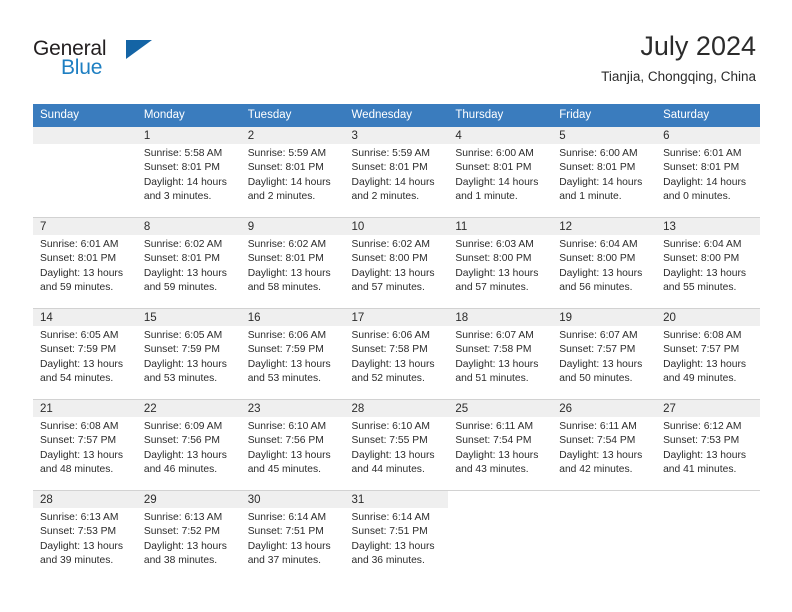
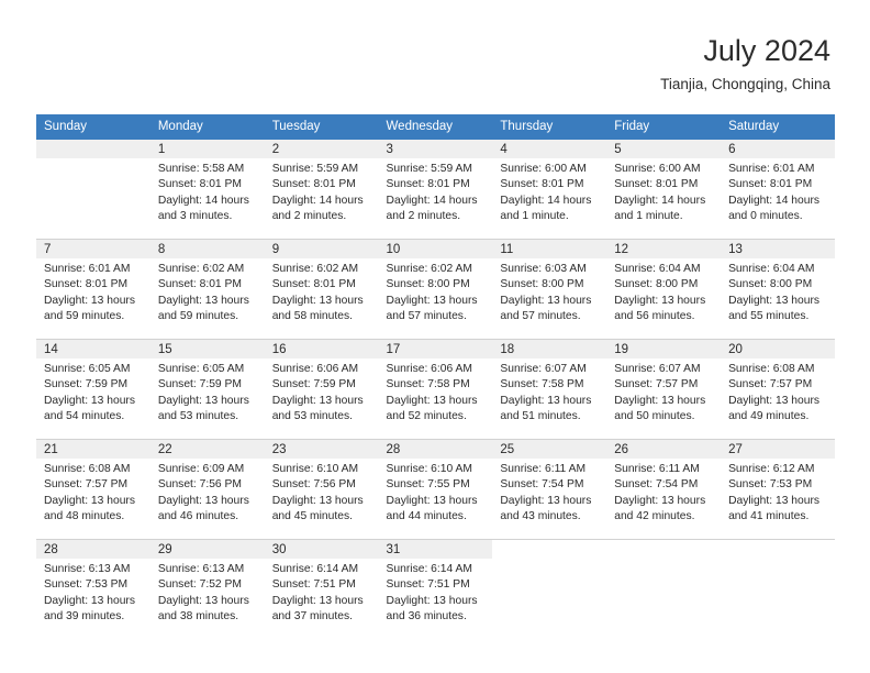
- General
- Blue
  July 2024
  Tianjia, Chongqing, China
  Sunday	Monday	Tuesday	Wednesday	Thursday	Friday	Saturday
  	1Sunrise: 5:58 AMSunset: 8:01 PMDaylight: 14 hoursand 3 minutes.	2Sunrise: 5:59 AMSunset: 8:01 PMDaylight: 14 hoursand 2 minutes.	3Sunrise: 5:59 AMSunset: 8:01 PMDaylight: 14 hoursand 2 minutes.	4Sunrise: 6:00 AMSunset: 8:01 PMDaylight: 14 hoursand 1 minute.	5Sunrise: 6:00 AMSunset: 8:01 PMDaylight: 14 hoursand 1 minute.	6Sunrise: 6:01 AMSunset: 8:01 PMDaylight: 14 hoursand 0 minutes.
  7Sunrise: 6:01 AMSunset: 8:01 PMDaylight: 13 hoursand 59 minutes.	8Sunrise: 6:02 AMSunset: 8:01 PMDaylight: 13 hoursand 59 minutes.	9Sunrise: 6:02 AMSunset: 8:01 PMDaylight: 13 hoursand 58 minutes.	10Sunrise: 6:02 AMSunset: 8:00 PMDaylight: 13 hoursand 57 minutes.	11Sunrise: 6:03 AMSunset: 8:00 PMDaylight: 13 hoursand 57 minutes.	12Sunrise: 6:04 AMSunset: 8:00 PMDaylight: 13 hoursand 56 minutes.	13Sunrise: 6:04 AMSunset: 8:00 PMDaylight: 13 hoursand 55 minutes.
  14Sunrise: 6:05 AMSunset: 7:59 PMDaylight: 13 hoursand 54 minutes.	15Sunrise: 6:05 AMSunset: 7:59 PMDaylight: 13 hoursand 53 minutes.	16Sunrise: 6:06 AMSunset: 7:59 PMDaylight: 13 hoursand 53 minutes.	17Sunrise: 6:06 AMSunset: 7:58 PMDaylight: 13 hoursand 52 minutes.	18Sunrise: 6:07 AMSunset: 7:58 PMDaylight: 13 hoursand 51 minutes.	19Sunrise: 6:07 AMSunset: 7:57 PMDaylight: 13 hoursand 50 minutes.	20Sunrise: 6:08 AMSunset: 7:57 PMDaylight: 13 hoursand 49 minutes.
  21Sunrise: 6:08 AMSunset: 7:57 PMDaylight: 13 hoursand 48 minutes.	22Sunrise: 6:09 AMSunset: 7:56 PMDaylight: 13 hoursand 46 minutes.	23Sunrise: 6:10 AMSunset: 7:56 PMDaylight: 13 hoursand 45 minutes.	28Sunrise: 6:10 AMSunset: 7:55 PMDaylight: 13 hoursand 44 minutes.	25Sunrise: 6:11 AMSunset: 7:54 PMDaylight: 13 hoursand 43 minutes.	26Sunrise: 6:11 AMSunset: 7:54 PMDaylight: 13 hoursand 42 minutes.	27Sunrise: 6:12 AMSunset: 7:53 PMDaylight: 13 hoursand 41 minutes.
  28Sunrise: 6:13 AMSunset: 7:53 PMDaylight: 13 hoursand 39 minutes.	29Sunrise: 6:13 AMSunset: 7:52 PMDaylight: 13 hoursand 38 minutes.	30Sunrise: 6:14 AMSunset: 7:51 PMDaylight: 13 hoursand 37 minutes.	31Sunrise: 6:14 AMSunset: 7:51 PMDaylight: 13 hoursand 36 minutes.
